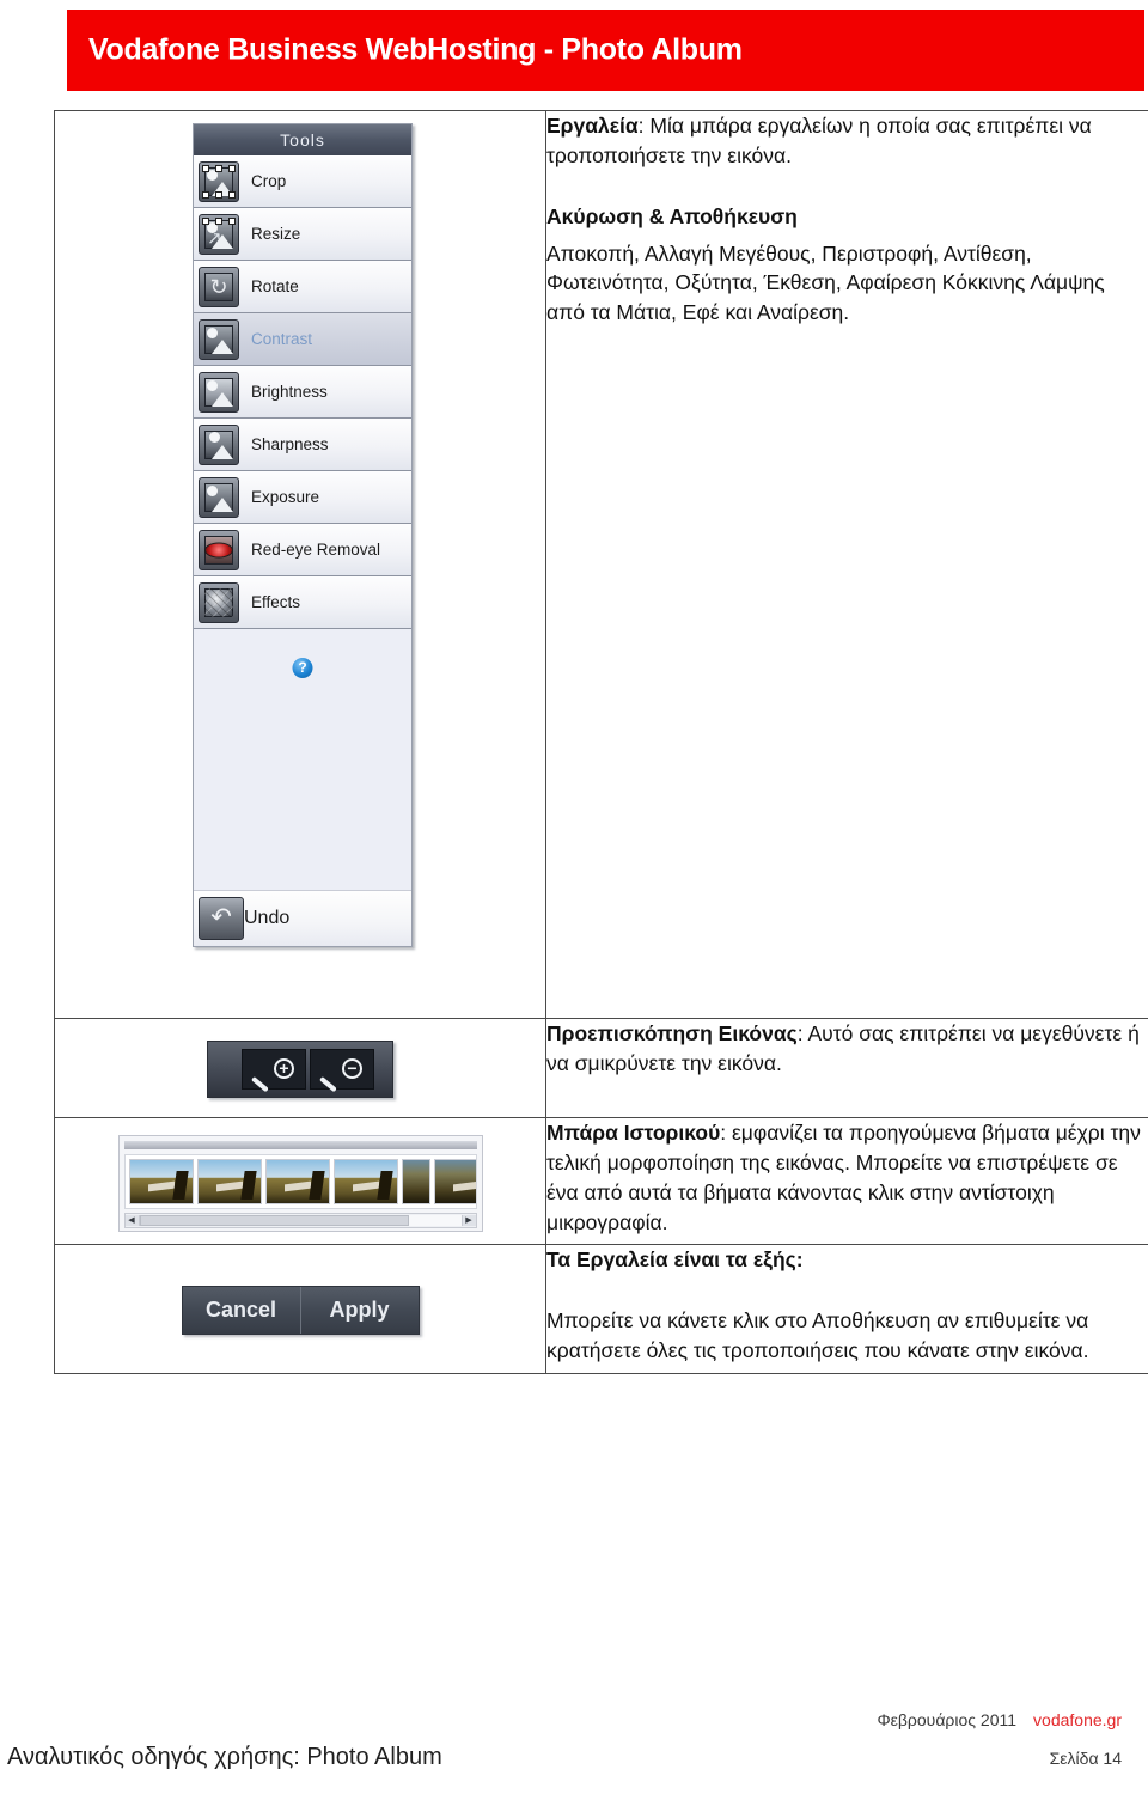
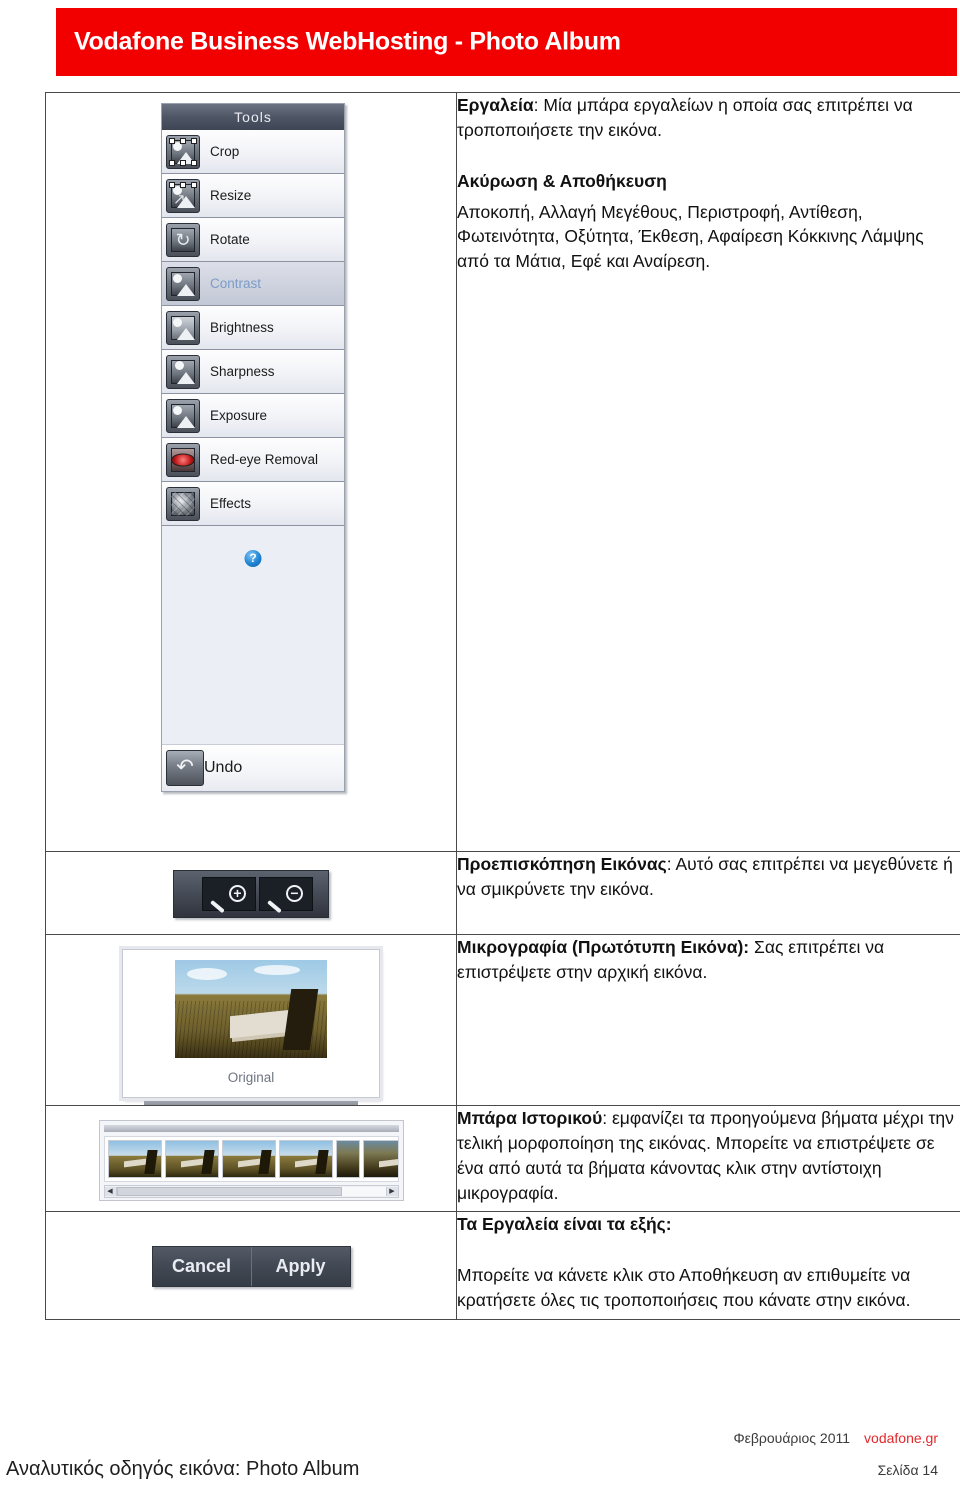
  Vodafone Business WebHosting - Photo Album
  Tools Crop ↗ Resize ↻ Rotate Contrast Brightness Sharpness Exposure Red-eye Removal Effects ? Undo	Εργαλεία: Μία μπάρα εργαλείων η οποία σας επιτρέπει να τροποποιήσετε την εικόνα. Ακύρωση & Αποθήκευση Αποκοπή, Αλλαγή Μεγέθους, Περιστροφή, Αντίθεση, Φωτεινότητα, Οξύτητα, Έκθεση, Αφαίρεση Κόκκινης Λάμψης από τα Μάτια, Εφέ και Αναίρεση.
  + −	Προεπισκόπηση Εικόνας: Αυτό σας επιτρέπει να μεγεθύνετε ή να σμικρύνετε την εικόνα.
+ Original	Μικρογραφία (Πρωτότυπη Εικόνα): Σας επιτρέπει να επιστρέψετε στην αρχική εικόνα.
  	Μπάρα Ιστορικού: εμφανίζει τα προηγούμενα βήματα μέχρι την τελική μορφοποίηση της εικόνας. Μπορείτε να επιστρέψετε σε ένα από αυτά τα βήματα κάνοντας κλικ στην αντίστοιχη μικρογραφία.
  Cancel Apply	Τα Εργαλεία είναι τα εξής: Μπορείτε να κάνετε κλικ στο Αποθήκευση αν επιθυμείτε να κρατήσετε όλες τις τροποποιήσεις που κάνατε στην εικόνα.
  Φεβρουάριος 2011 vodafone.gr
  Σελίδα 14
- Αναλυτικός οδηγός χρήσης: Photo Album
+ Αναλυτικός οδηγός εικόνα: Photo Album
